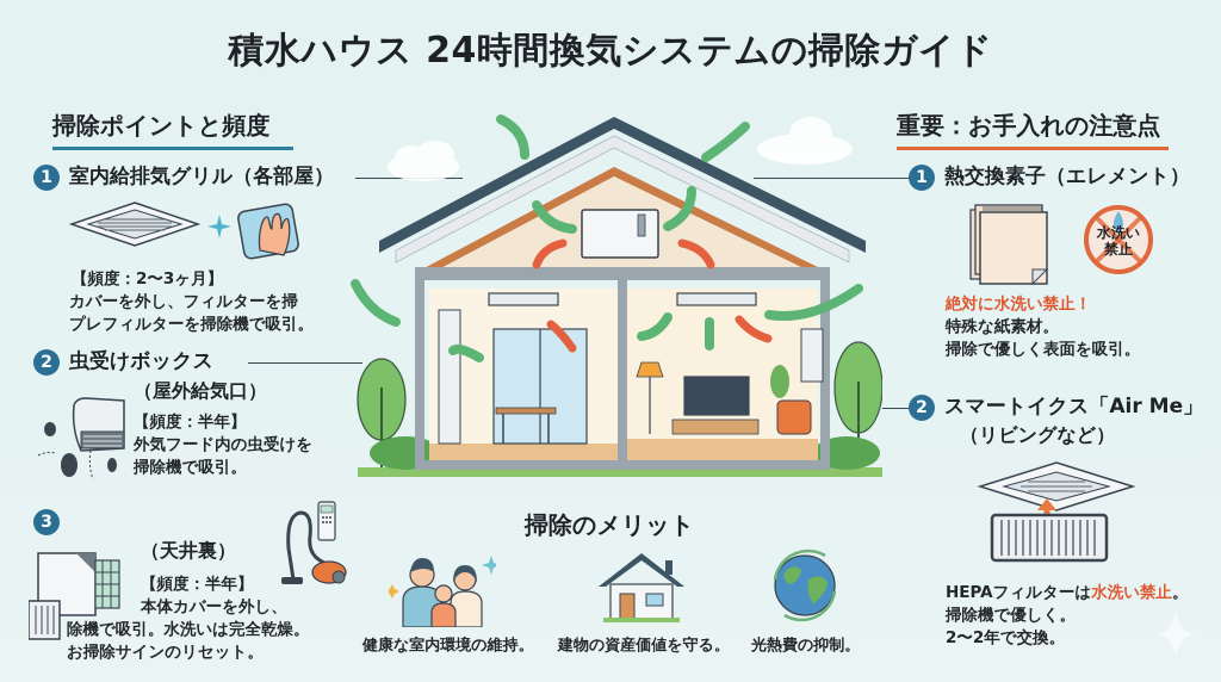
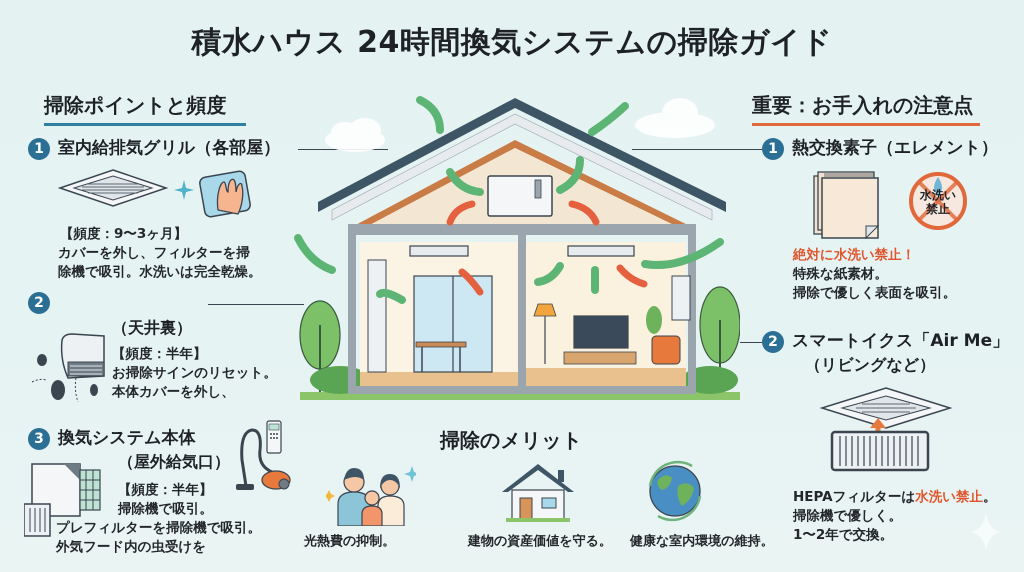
  積水ハウス 24時間換気システムの掃除ガイド
  掃除ポイントと頻度
  1
  室内給排気グリル（各部屋）
- 【頻度：2〜3ヶ月】
+ 【頻度：9〜3ヶ月】
  カバーを外し、フィルターを掃
- プレフィルターを掃除機で吸引。
+ 除機で吸引。水洗いは完全乾燥。
  2
- 虫受けボックス
- （屋外給気口）
+ （天井裏）
  【頻度：半年】
- 外気フード内の虫受けを
+ お掃除サインのリセット。
- 掃除機で吸引。
+ 本体カバーを外し、
  3
+ 換気システム本体
- （天井裏）
+ （屋外給気口）
  【頻度：半年】
- 本体カバーを外し、
+ 掃除機で吸引。
- 除機で吸引。水洗いは完全乾燥。
+ プレフィルターを掃除機で吸引。
- お掃除サインのリセット。
+ 外気フード内の虫受けを
  重要：お手入れの注意点
  1
  熱交換素子（エレメント）
  水洗い
  禁止
  絶対に水洗い禁止！
  特殊な紙素材。
  掃除で優しく表面を吸引。
  2
  スマートイクス「Air Me」
  （リビングなど）
  HEPAフィルターは水洗い禁止。
  掃除機で優しく。
- 2〜2年で交換。
+ 1〜2年で交換。
  掃除のメリット
- 健康な室内環境の維持。
+ 光熱費の抑制。
  建物の資産価値を守る。
- 光熱費の抑制。
+ 健康な室内環境の維持。
